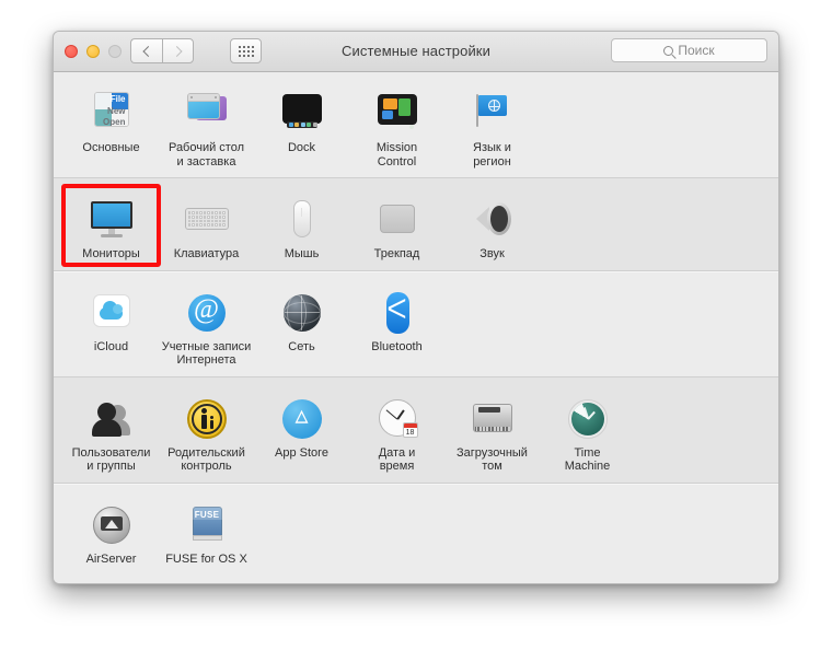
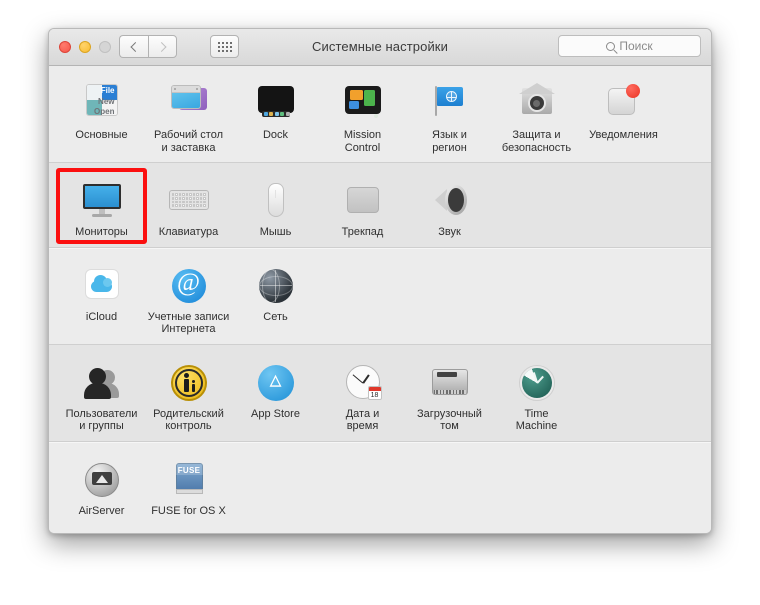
  Системные настройки
  Поиск
  File
  New
  Open
  Основные
  Рабочий стол
  и заставка
  Dock
  Mission
  Control
  Язык и
  регион
+ Защита и
+ безопасность
+ Уведомления
  Мониторы
  Клавиатура
  Мышь
  Трекпад
  Звук
  iCloud
  @
  Учетные записи
  Интернета
  Сеть
- ᐸ
- Bluetooth
  Пользователи
  и группы
  Родительский
  контроль
  ▵
  App Store
  Дата и
  время
  Загрузочный
  том
  Time
  Machine
  AirServer
  FUSE
  FUSE for OS X
